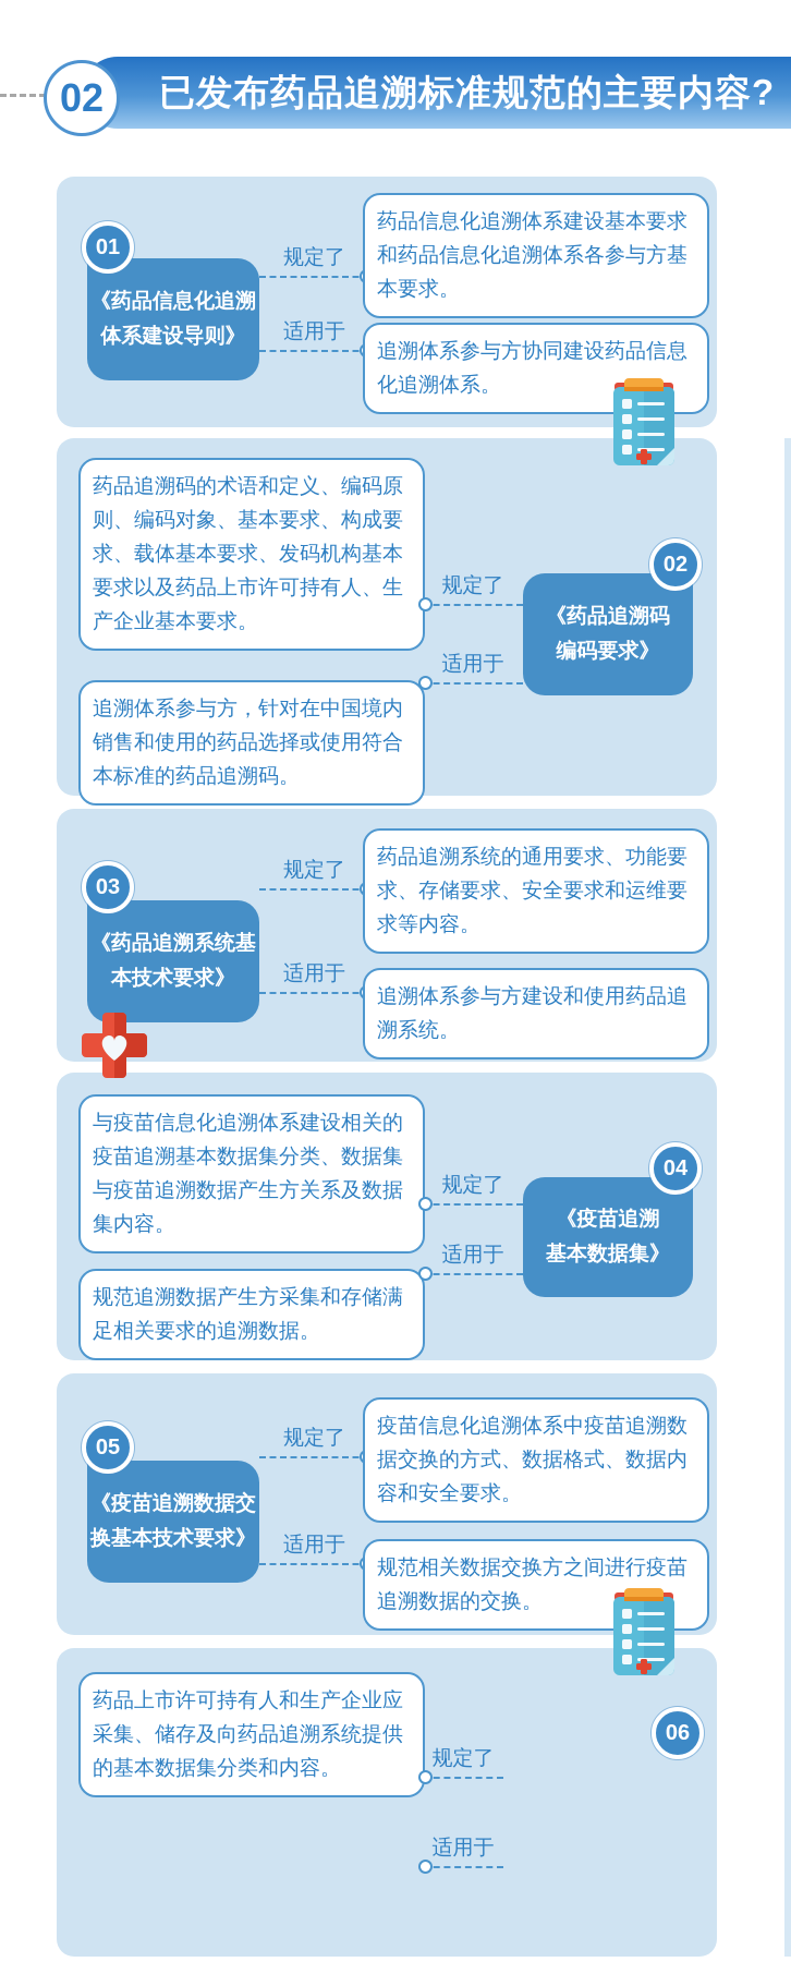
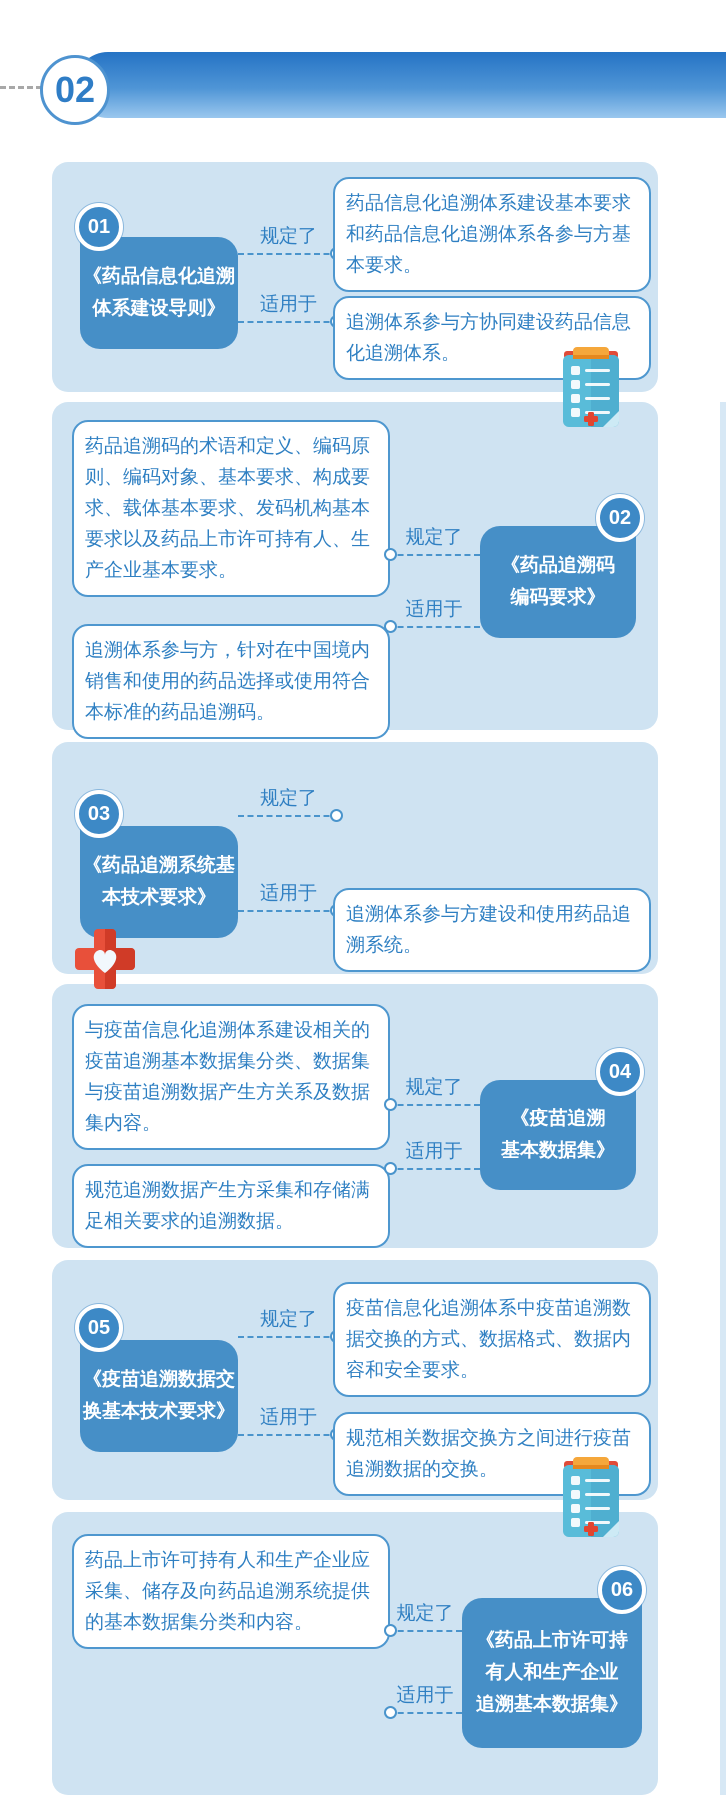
- 已发布药品追溯标准规范的主要内容?
  02
  01
  《药品信息化追溯
  体系建设导则》
  规定了
  适用于
  药品信息化追溯体系建设基本要求和药品信息化追溯体系各参与方基本要求。
  追溯体系参与方协同建设药品信息化追溯体系。
  药品追溯码的术语和定义、编码原则、编码对象、基本要求、构成要求、载体基本要求、发码机构基本要求以及药品上市许可持有人、生产企业基本要求。
  追溯体系参与方，针对在中国境内销售和使用的药品选择或使用符合本标准的药品追溯码。
  规定了
  适用于
  《药品追溯码
  编码要求》
  02
  03
  《药品追溯系统基
  本技术要求》
  规定了
  适用于
- 药品追溯系统的通用要求、功能要求、存储要求、安全要求和运维要求等内容。
  追溯体系参与方建设和使用药品追溯系统。
  与疫苗信息化追溯体系建设相关的疫苗追溯基本数据集分类、数据集与疫苗追溯数据产生方关系及数据集内容。
  规范追溯数据产生方采集和存储满足相关要求的追溯数据。
  规定了
  适用于
  《疫苗追溯
  基本数据集》
  04
  05
  《疫苗追溯数据交
  换基本技术要求》
  规定了
  适用于
  疫苗信息化追溯体系中疫苗追溯数据交换的方式、数据格式、数据内容和安全要求。
  规范相关数据交换方之间进行疫苗追溯数据的交换。
  药品上市许可持有人和生产企业应采集、储存及向药品追溯系统提供的基本数据集分类和内容。
  规定了
  适用于
+ 《药品上市许可持
+ 有人和生产企业
+ 追溯基本数据集》
  06
